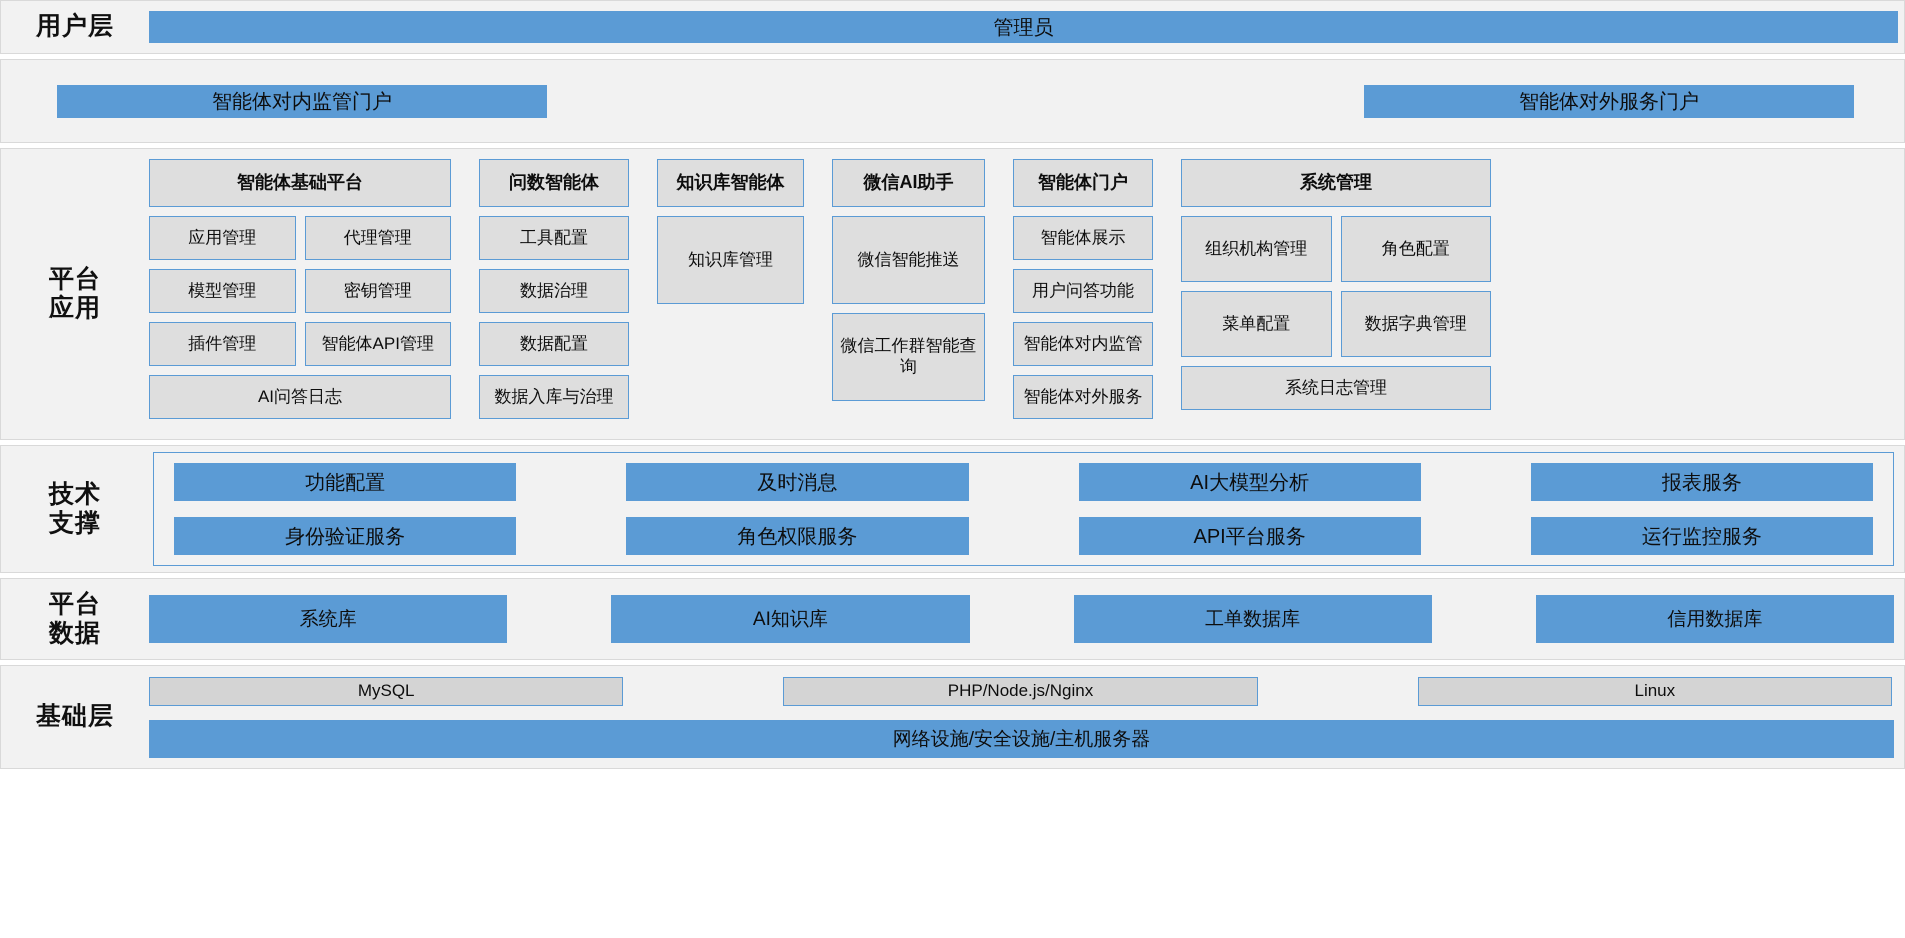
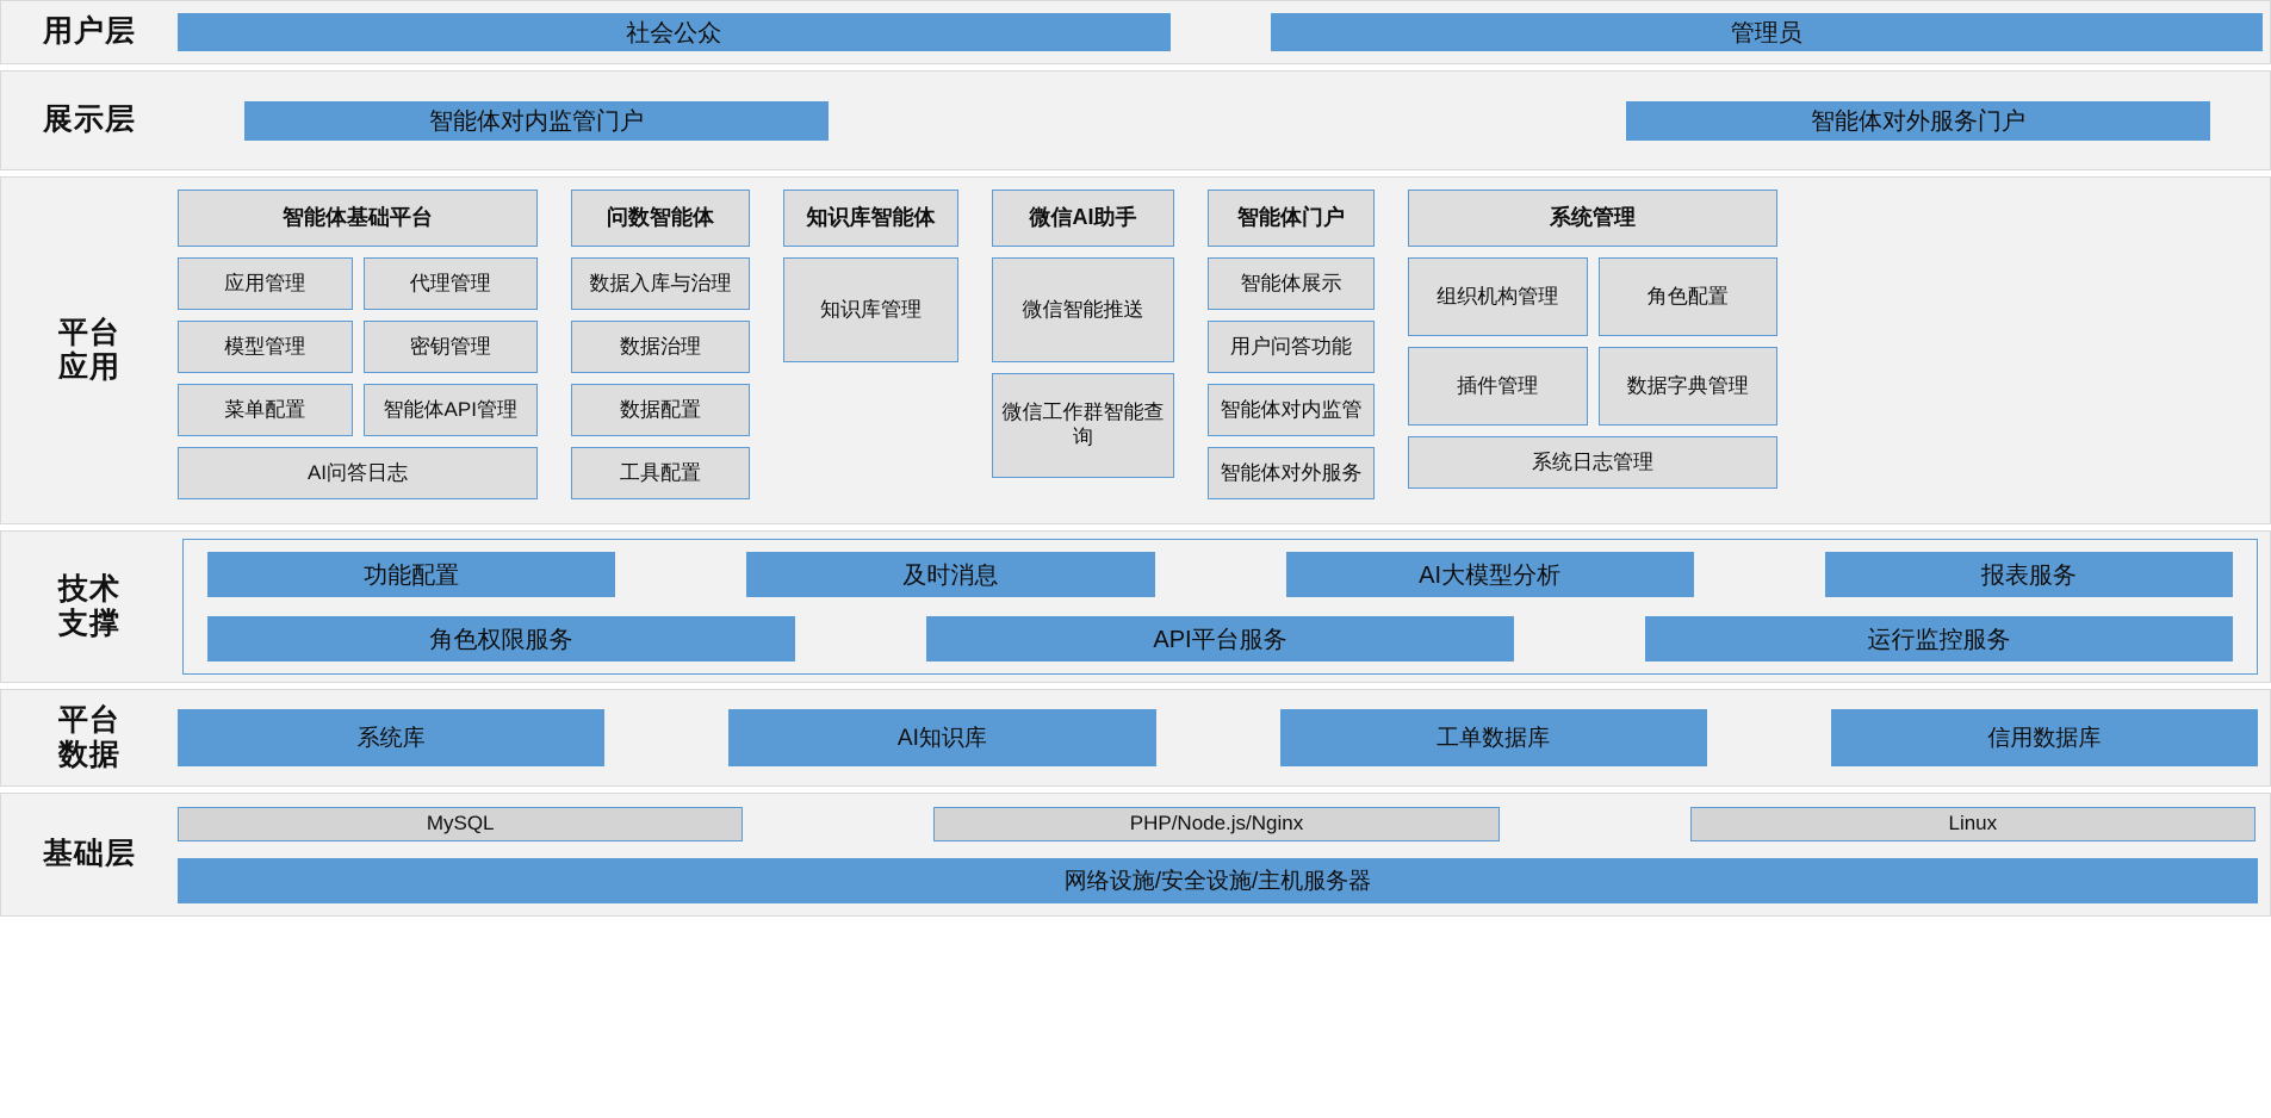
  用户层
+ 社会公众
  管理员
+ 展示层
  智能体对内监管门户
  智能体对外服务门户
  平台
  应用
  智能体基础平台
  应用管理
  代理管理
  模型管理
  密钥管理
- 插件管理
+ 菜单配置
  智能体API管理
  AI问答日志
  问数智能体
- 工具配置
+ 数据入库与治理
  数据治理
  数据配置
- 数据入库与治理
+ 工具配置
  知识库智能体
  知识库管理
  微信AI助手
  微信智能推送
  微信工作群智能查询
  智能体门户
  智能体展示
  用户问答功能
  智能体对内监管
  智能体对外服务
  系统管理
  组织机构管理
  角色配置
- 菜单配置
+ 插件管理
  数据字典管理
  系统日志管理
  技术
  支撑
  功能配置
  及时消息
  AI大模型分析
  报表服务
- 身份验证服务
  角色权限服务
  API平台服务
  运行监控服务
  平台
  数据
  系统库
  AI知识库
  工单数据库
  信用数据库
  基础层
  MySQL
  PHP/Node.js/Nginx
  Linux
  网络设施/安全设施/主机服务器
